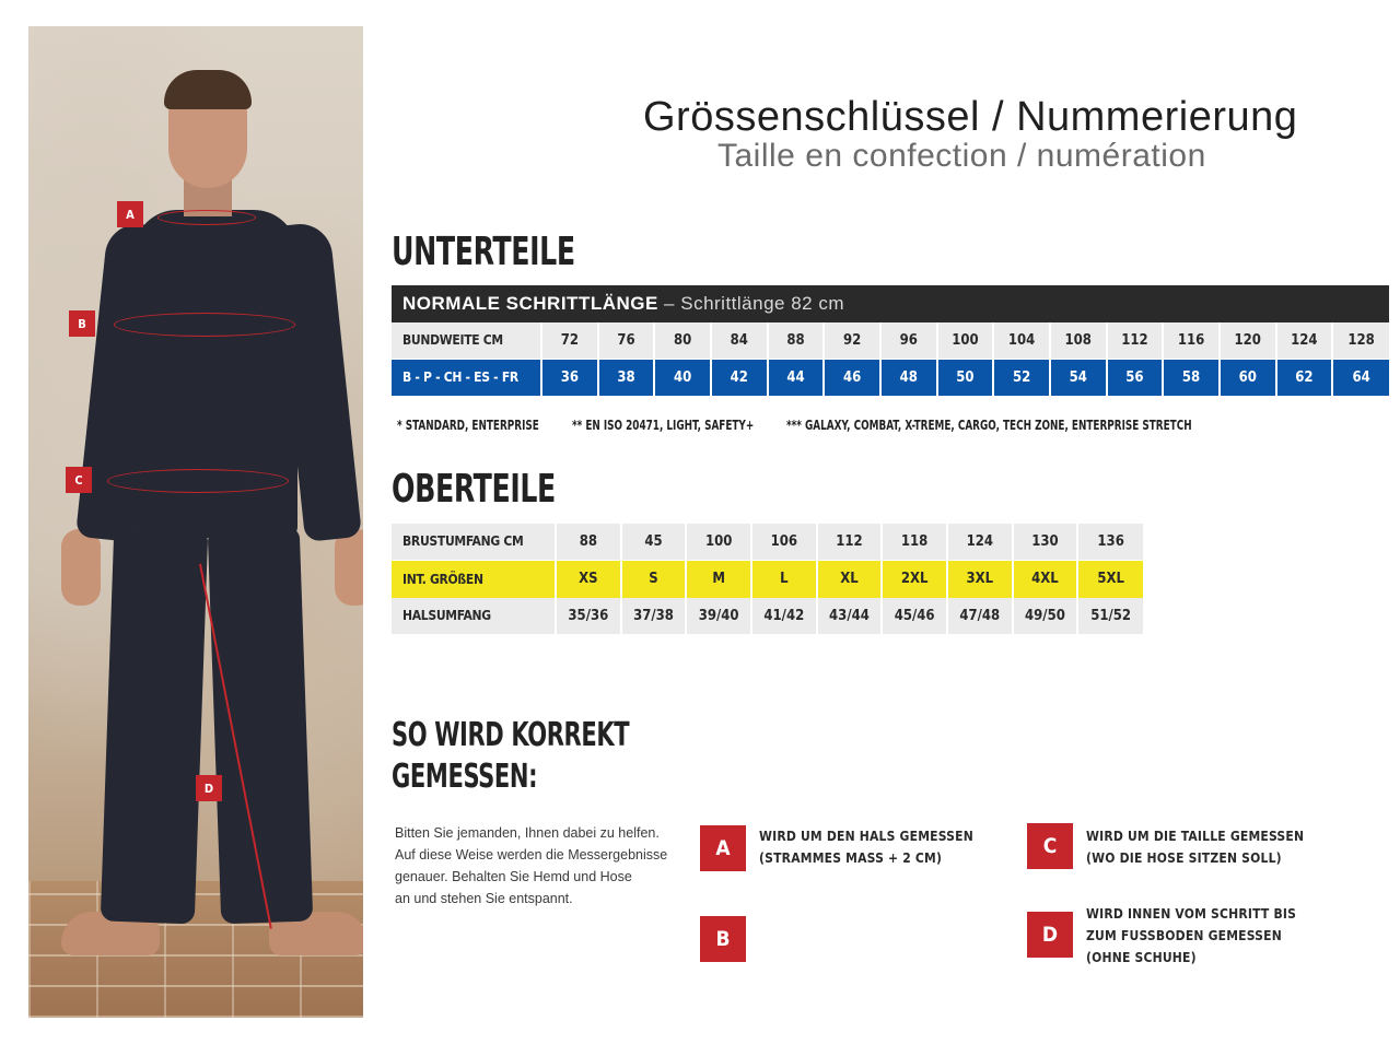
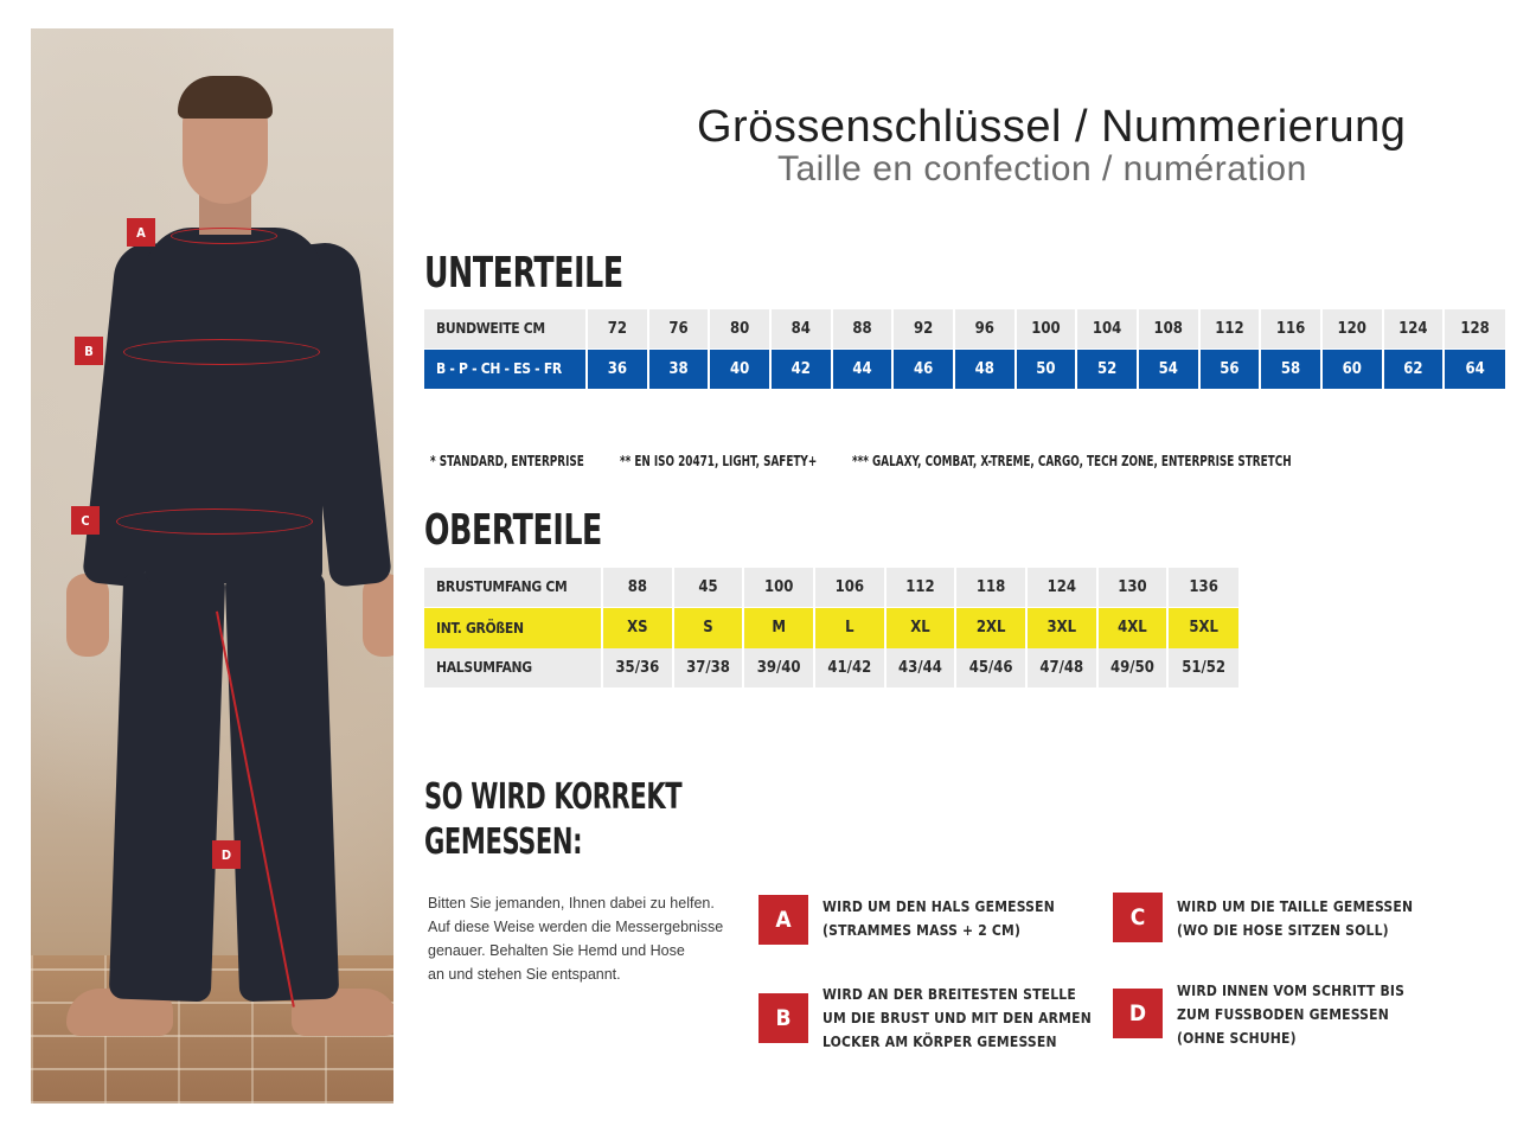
  A
  B
  C
  D
  Grössenschlüssel / Nummerierung
  Taille en confection / numération
  UNTERTEILE
- NORMALE SCHRITTLÄNGE – Schrittlänge 82 cm
  BUNDWEITE CM	72	76	80	84	88	92	96	100	104	108	112	116	120	124	128
  B - P - CH - ES - FR	36	38	40	42	44	46	48	50	52	54	56	58	60	62	64
  * STANDARD, ENTERPRISE
  ** EN ISO 20471, LIGHT, SAFETY+
  *** GALAXY, COMBAT, X-TREME, CARGO, TECH ZONE, ENTERPRISE STRETCH
  OBERTEILE
  BRUSTUMFANG CM	88	45	100	106	112	118	124	130	136
  INT. GRÖßEN	XS	S	M	L	XL	2XL	3XL	4XL	5XL
  HALSUMFANG	35/36	37/38	39/40	41/42	43/44	45/46	47/48	49/50	51/52
  SO WIRD KORREKT
  GEMESSEN:
  Bitten Sie jemanden, Ihnen dabei zu helfen.
  Auf diese Weise werden die Messergebnisse
  genauer. Behalten Sie Hemd und Hose
  an und stehen Sie entspannt.
  A
  WIRD UM DEN HALS GEMESSEN
  (STRAMMES MASS + 2 CM)
  B
+ WIRD AN DER BREITESTEN STELLE
+ UM DIE BRUST UND MIT DEN ARMEN
+ LOCKER AM KÖRPER GEMESSEN
  C
  WIRD UM DIE TAILLE GEMESSEN
  (WO DIE HOSE SITZEN SOLL)
  D
  WIRD INNEN VOM SCHRITT BIS
  ZUM FUSSBODEN GEMESSEN
  (OHNE SCHUHE)
